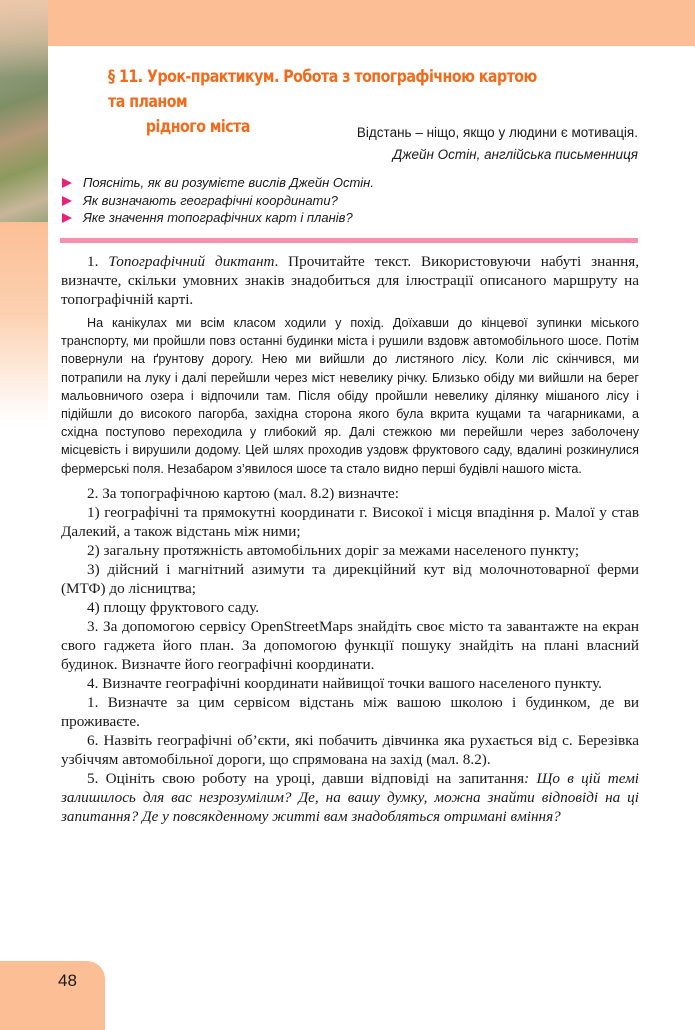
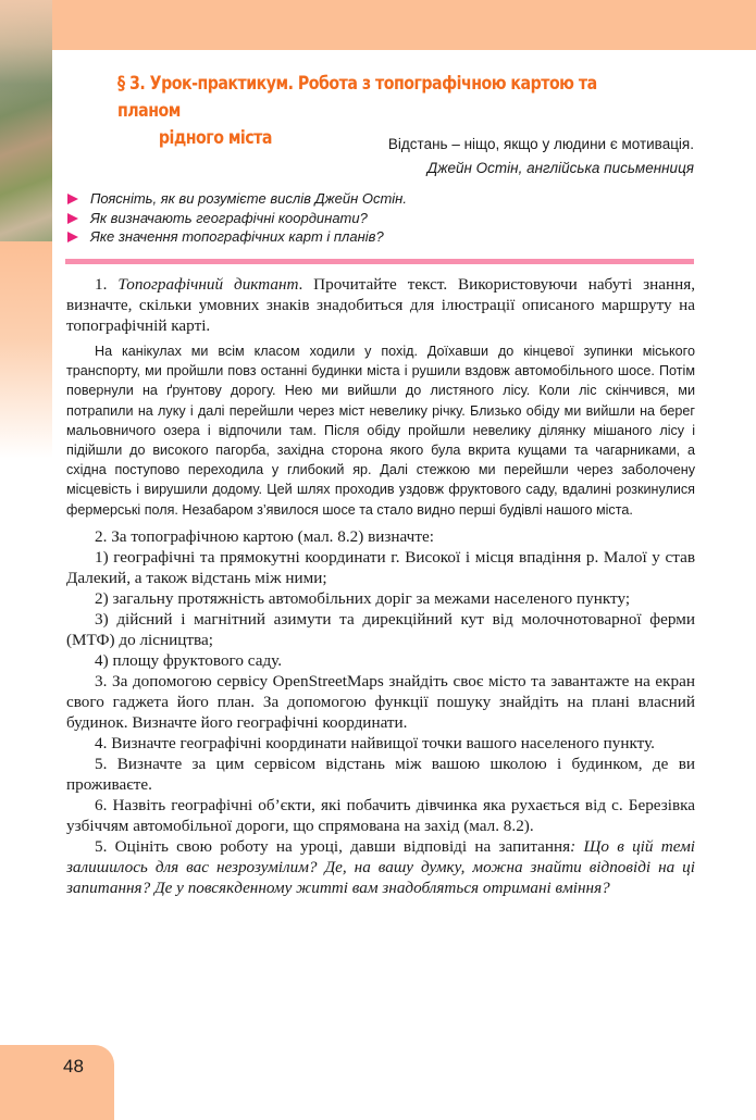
- § 11. Урок-практикум. Робота з топографічною картою та планом
+ § 3. Урок-практикум. Робота з топографічною картою та планом
  рідного міста
  Відстань – ніщо, якщо у людини є мотивація.
  Джейн Остін, англійська письменниця
  Поясніть, як ви розумієте вислів Джейн Остін.
  Як визначають географічні координати?
  Яке значення топографічних карт і планів?
  1. Топографічний диктант. Прочитайте текст. Використовуючи набуті знання, визначте, скільки умовних знаків знадобиться для ілюстрації описаного маршруту на топографічній карті.
  На канікулах ми всім класом ходили у похід. Доїхавши до кінцевої зупинки міського транспорту, ми пройшли повз останні будинки міста і рушили вздовж автомобільного шосе. Потім повернули на ґрунтову дорогу. Нею ми вийшли до листяного лісу. Коли ліс скінчився, ми потрапили на луку і далі перейшли через міст невелику річку. Близько обіду ми вийшли на берег мальовничого озера і відпочили там. Після обіду пройшли невелику ділянку мішаного лісу і підійшли до високого пагорба, західна сторона якого була вкрита кущами та чагарниками, а східна поступово переходила у глибокий яр. Далі стежкою ми перейшли через заболочену місцевість і вирушили додому. Цей шлях проходив уздовж фруктового саду, вдалині розкинулися фермерські поля. Незабаром з’явилося шосе та стало видно перші будівлі нашого міста.
  2. За топографічною картою (мал. 8.2) визначте:
  1) географічні та прямокутні координати г. Високої і місця впадіння р. Малої у став Далекий, а також відстань між ними;
  2) загальну протяжність автомобільних доріг за межами населеного пункту;
  3) дійсний і магнітний азимути та дирекційний кут від молочнотоварної ферми (МТФ) до лісництва;
  4) площу фруктового саду.
  3. За допомогою сервісу OpenStreetMaps знайдіть своє місто та завантажте на екран свого гаджета його план. За допомогою функції пошуку знайдіть на плані власний будинок. Визначте його географічні координати.
  4. Визначте географічні координати найвищої точки вашого населеного пункту.
- 1. Визначте за цим сервісом відстань між вашою школою і будинком, де ви проживаєте.
+ 5. Визначте за цим сервісом відстань між вашою школою і будинком, де ви проживаєте.
  6. Назвіть географічні об’єкти, які побачить дівчинка яка рухається від с. Березівка узбіччям автомобільної дороги, що спрямована на захід (мал. 8.2).
  5. Оцініть свою роботу на уроці, давши відповіді на запитання: Що в цій темі залишилось для вас незрозумілим? Де, на вашу думку, можна знайти відповіді на ці запитання? Де у повсякденному житті вам знадобляться отримані вміння?
  48
